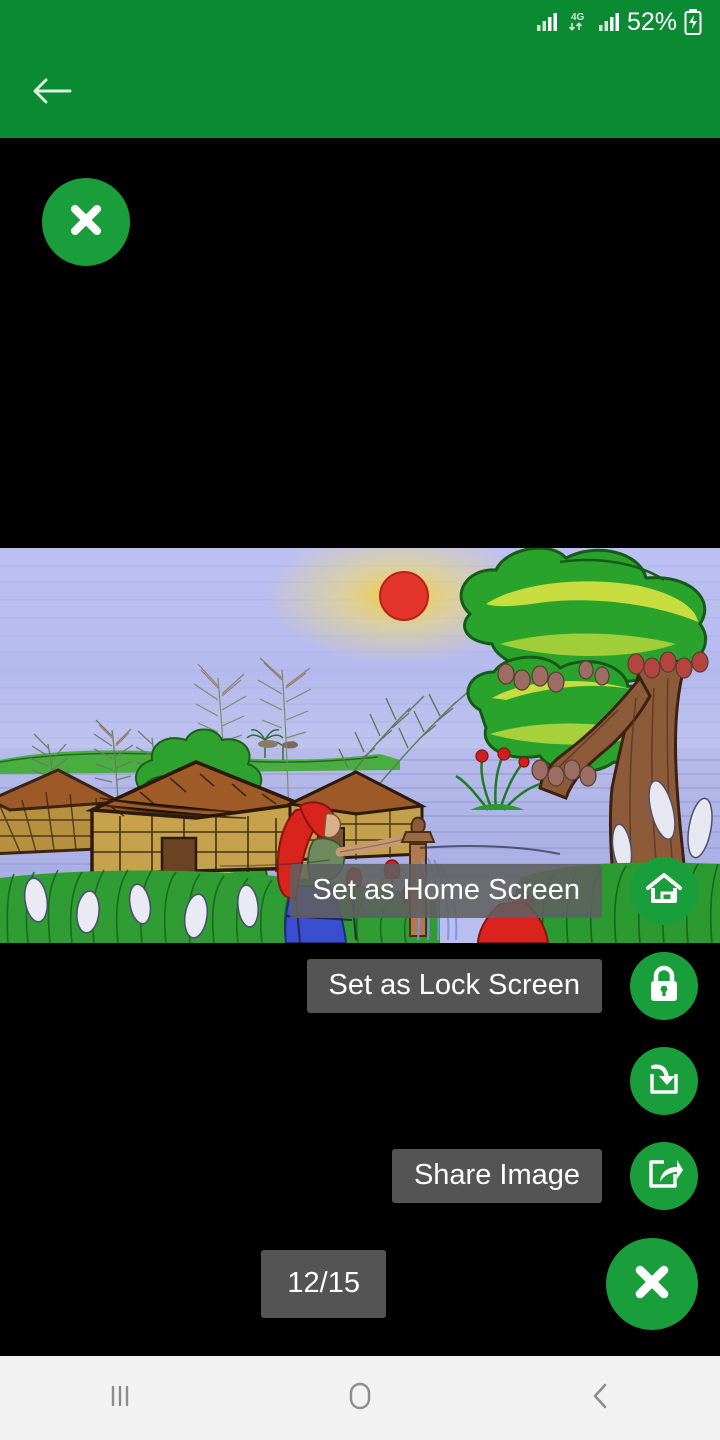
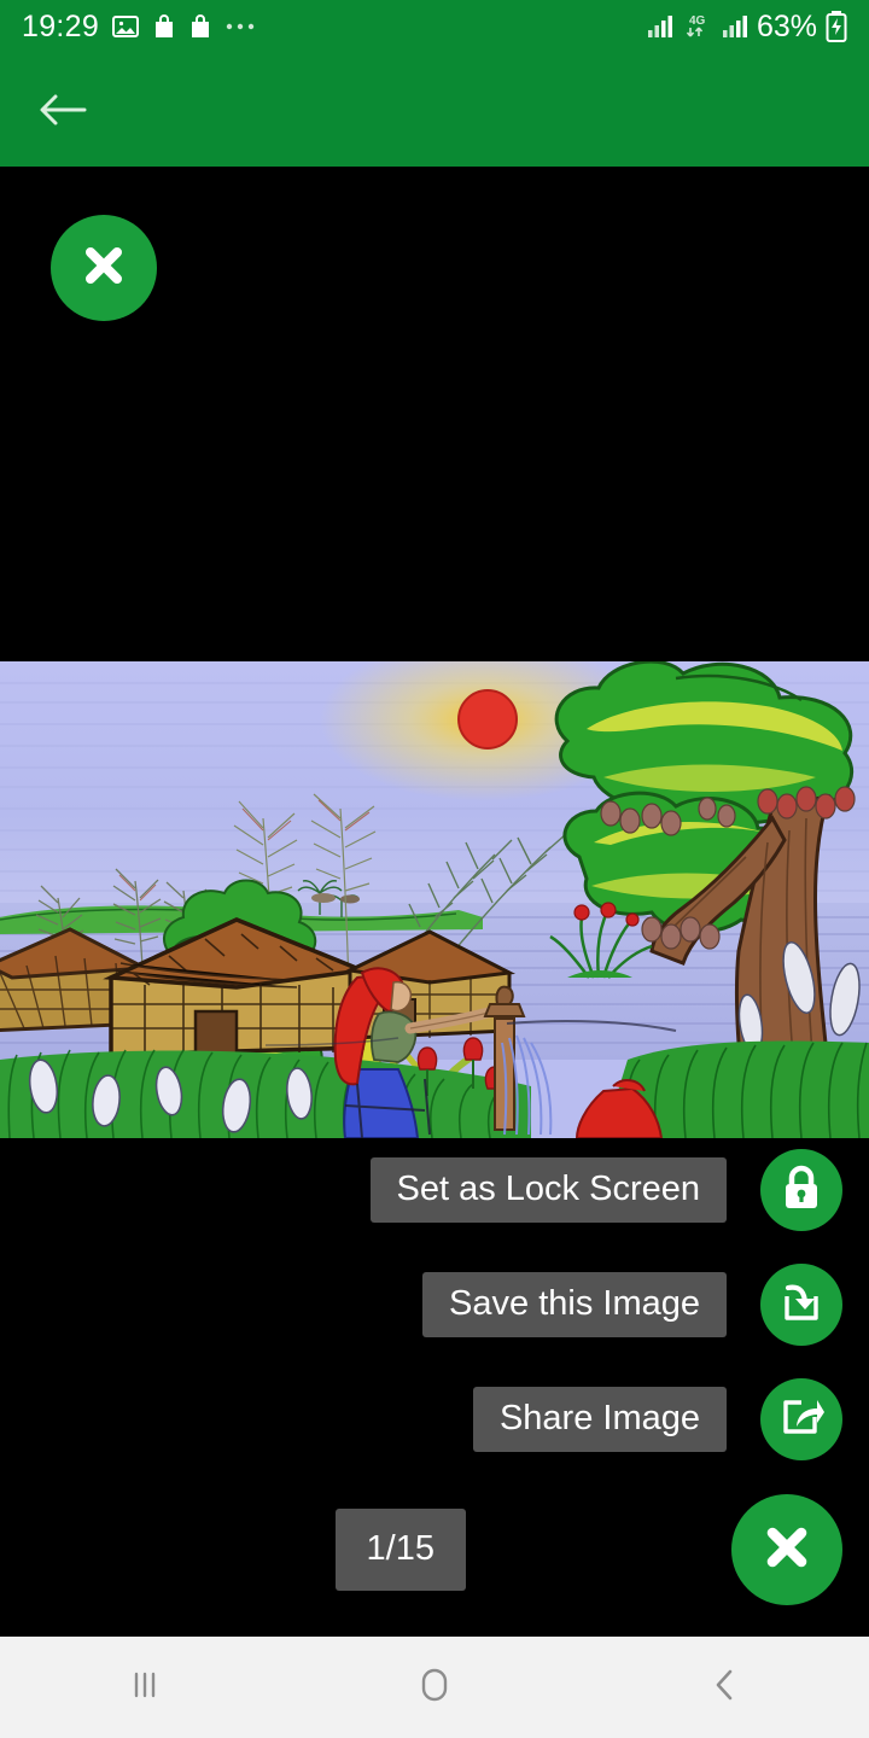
+ 19:29
  4G
- 52%
+ 63%
- Set as Home Screen
  Set as Lock Screen
+ Save this Image
  Share Image
- 12/15
+ 1/15
